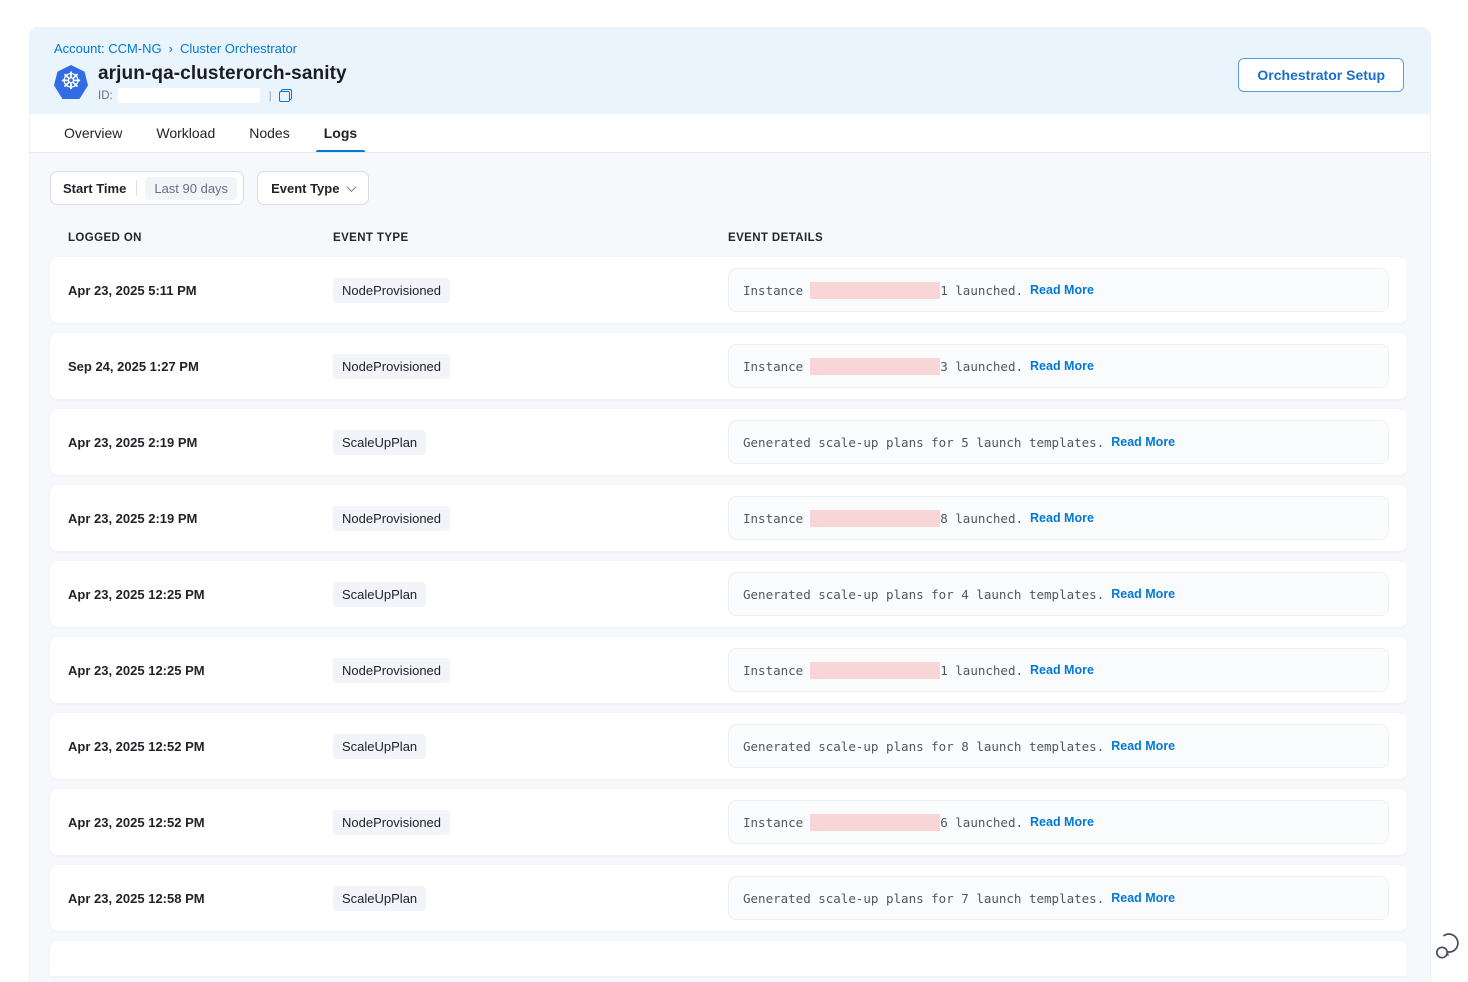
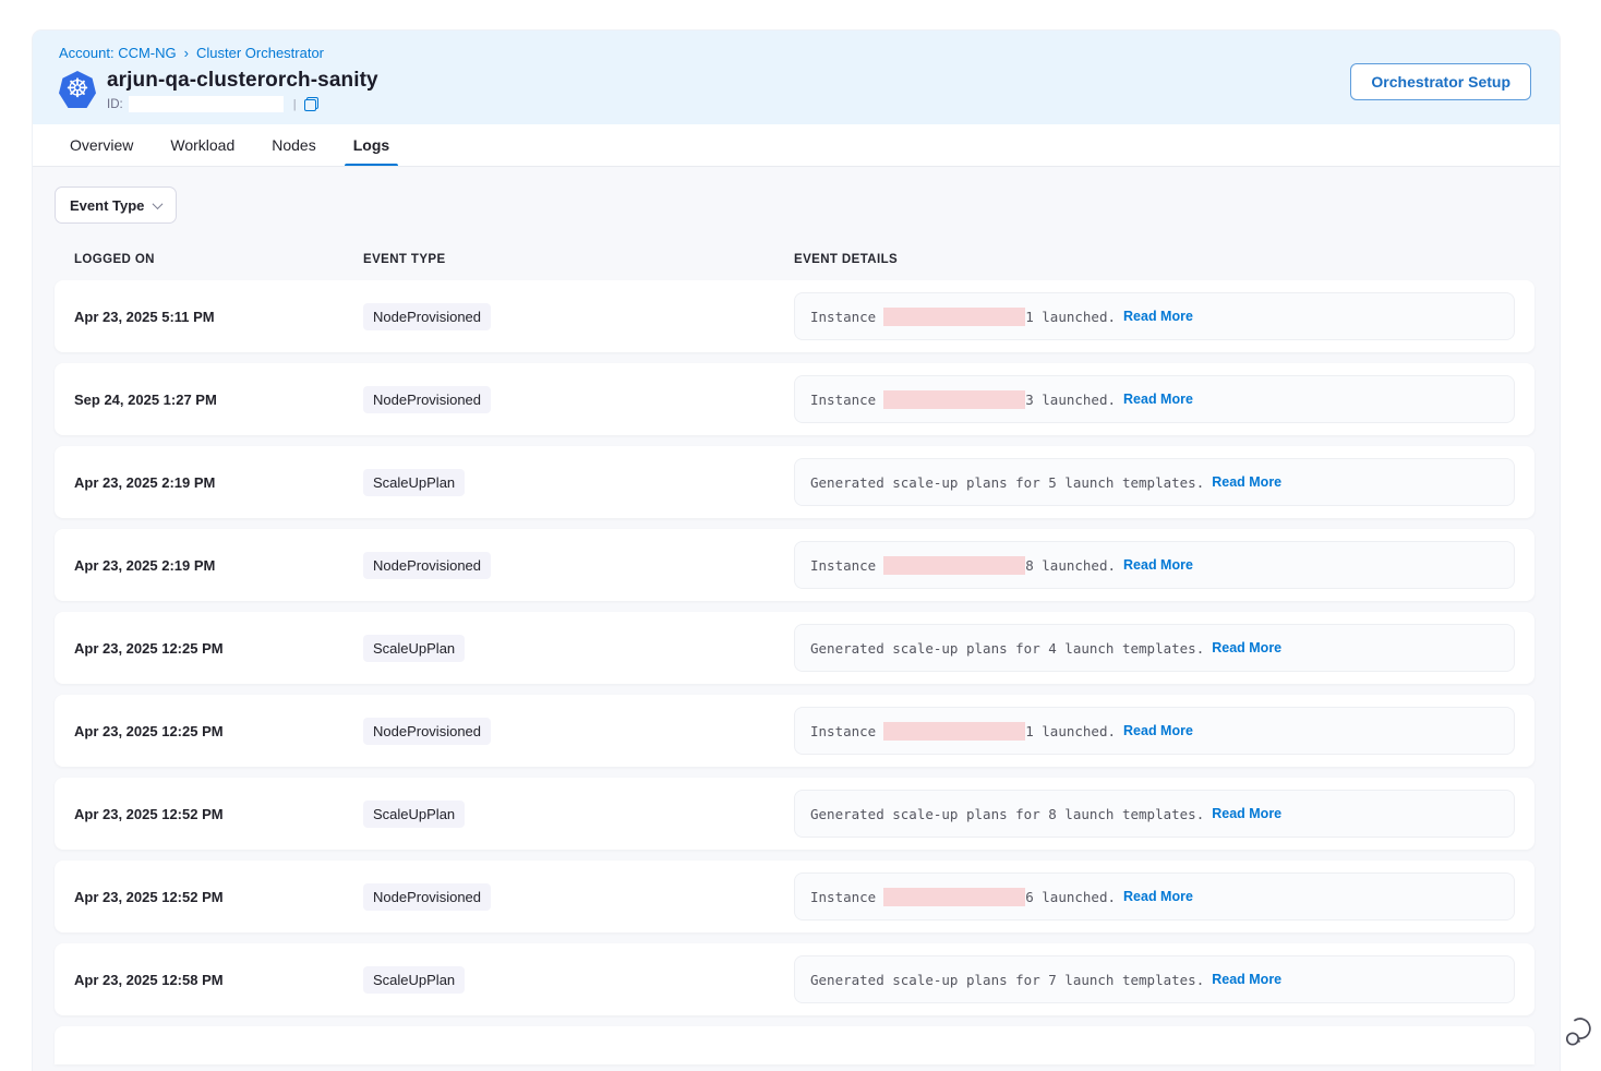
  Account: CCM-NG
  ›
  Cluster Orchestrator
  ☸
  arjun-qa-clusterorch-sanity
  ID:
  |
  Orchestrator Setup
  Overview
  Workload
  Nodes
  Logs
- Start Time
- Last 90 days
  Event Type
  LOGGED ON
  EVENT TYPE
  EVENT DETAILS
  Apr 23, 2025 5:11 PM
  NodeProvisioned
  Instance
  1 launched.
  Read More
  Sep 24, 2025 1:27 PM
  NodeProvisioned
  Instance
  3 launched.
  Read More
  Apr 23, 2025 2:19 PM
  ScaleUpPlan
  Generated scale-up plans for 5 launch templates.
  Read More
  Apr 23, 2025 2:19 PM
  NodeProvisioned
  Instance
  8 launched.
  Read More
  Apr 23, 2025 12:25 PM
  ScaleUpPlan
  Generated scale-up plans for 4 launch templates.
  Read More
  Apr 23, 2025 12:25 PM
  NodeProvisioned
  Instance
  1 launched.
  Read More
  Apr 23, 2025 12:52 PM
  ScaleUpPlan
  Generated scale-up plans for 8 launch templates.
  Read More
  Apr 23, 2025 12:52 PM
  NodeProvisioned
  Instance
  6 launched.
  Read More
  Apr 23, 2025 12:58 PM
  ScaleUpPlan
  Generated scale-up plans for 7 launch templates.
  Read More
